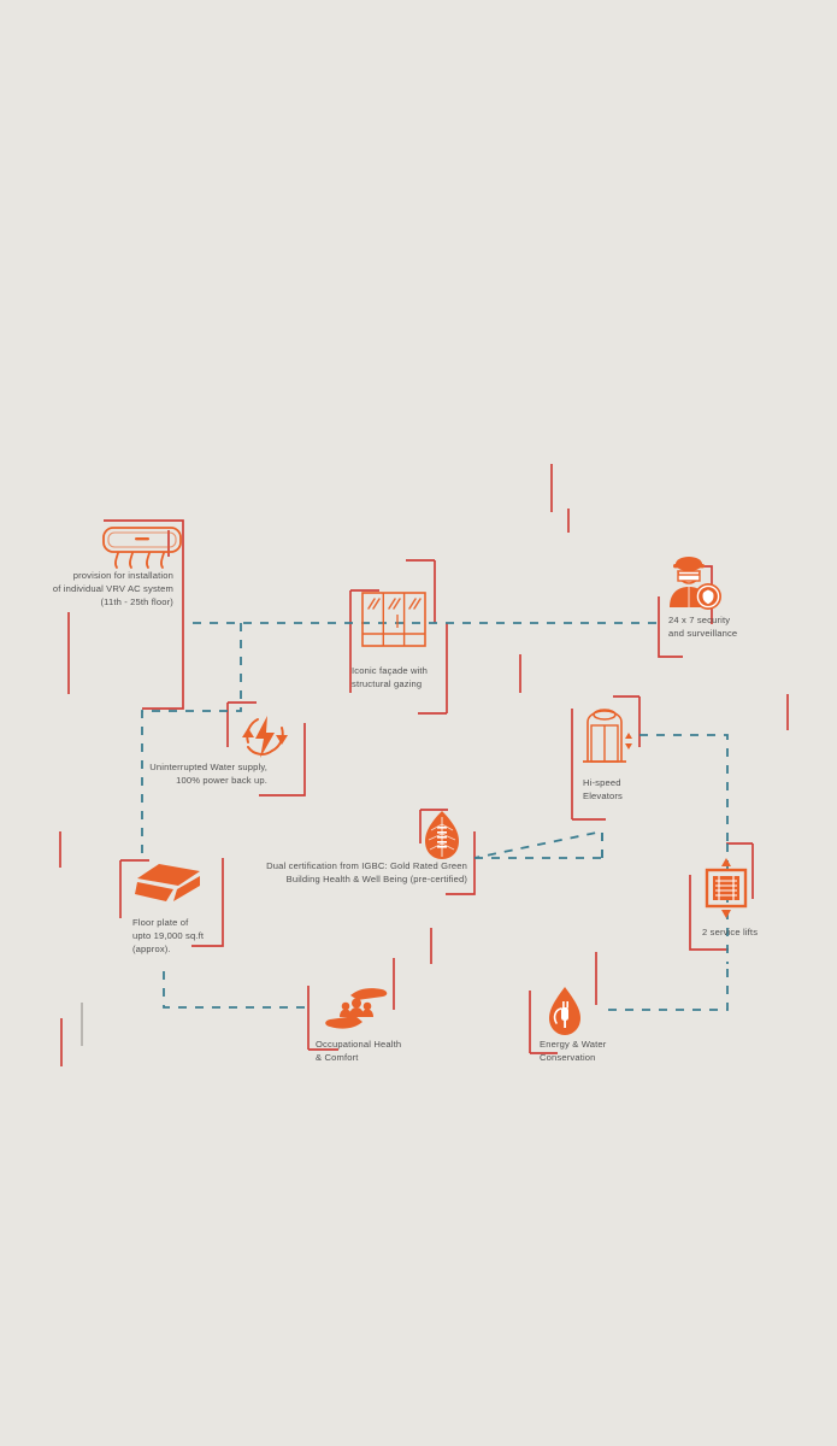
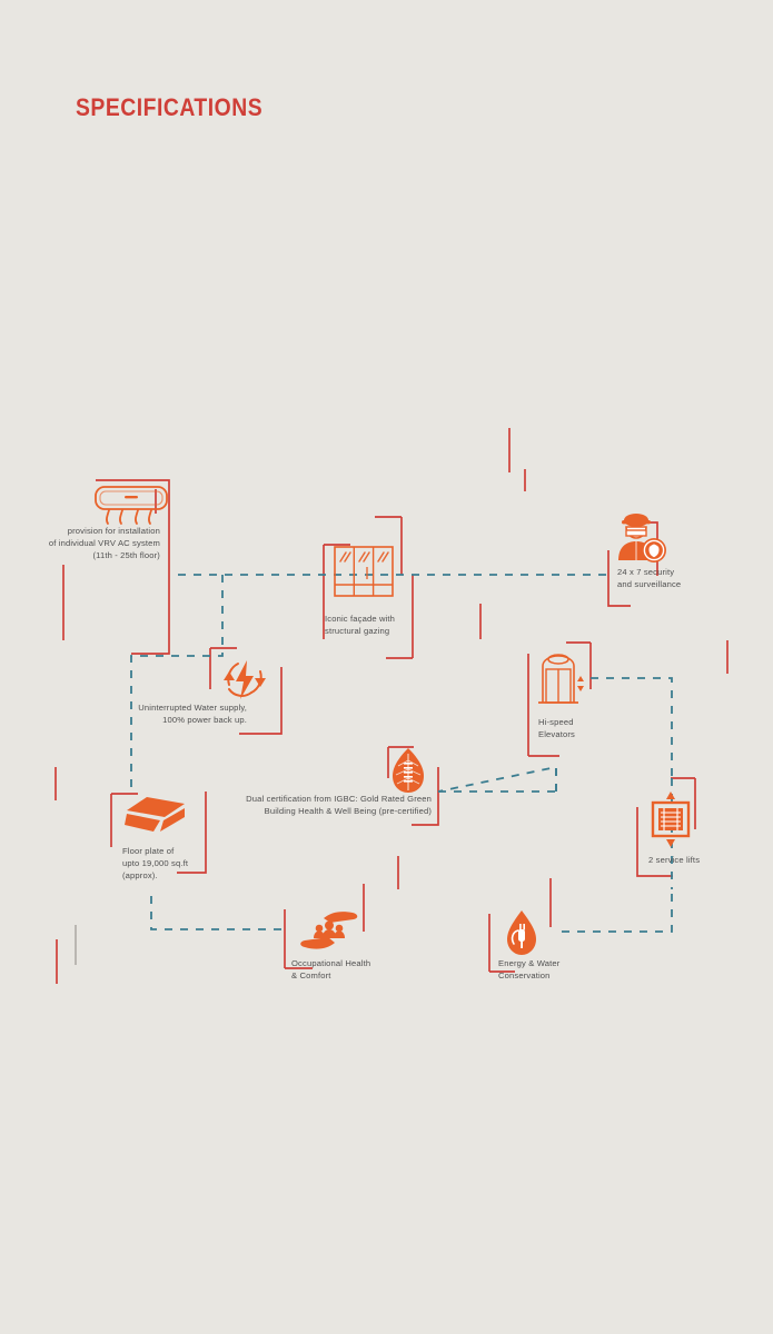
+ SPECIFICATIONS
  provision for installation
  of individual VRV AC system
  (11th - 25th floor)
  Iconic façade with
  structural gazing
  24 x 7 security
  and surveillance
  Uninterrupted Water supply,
  100% power back up.
  Hi-speed
  Elevators
  Dual certification from IGBC: Gold Rated Green
  Building Health & Well Being (pre-certified)
  Floor plate of
  upto 19,000 sq.ft
  (approx).
  2 service lifts
  Occupational Health
  & Comfort
  Energy & Water
  Conservation
